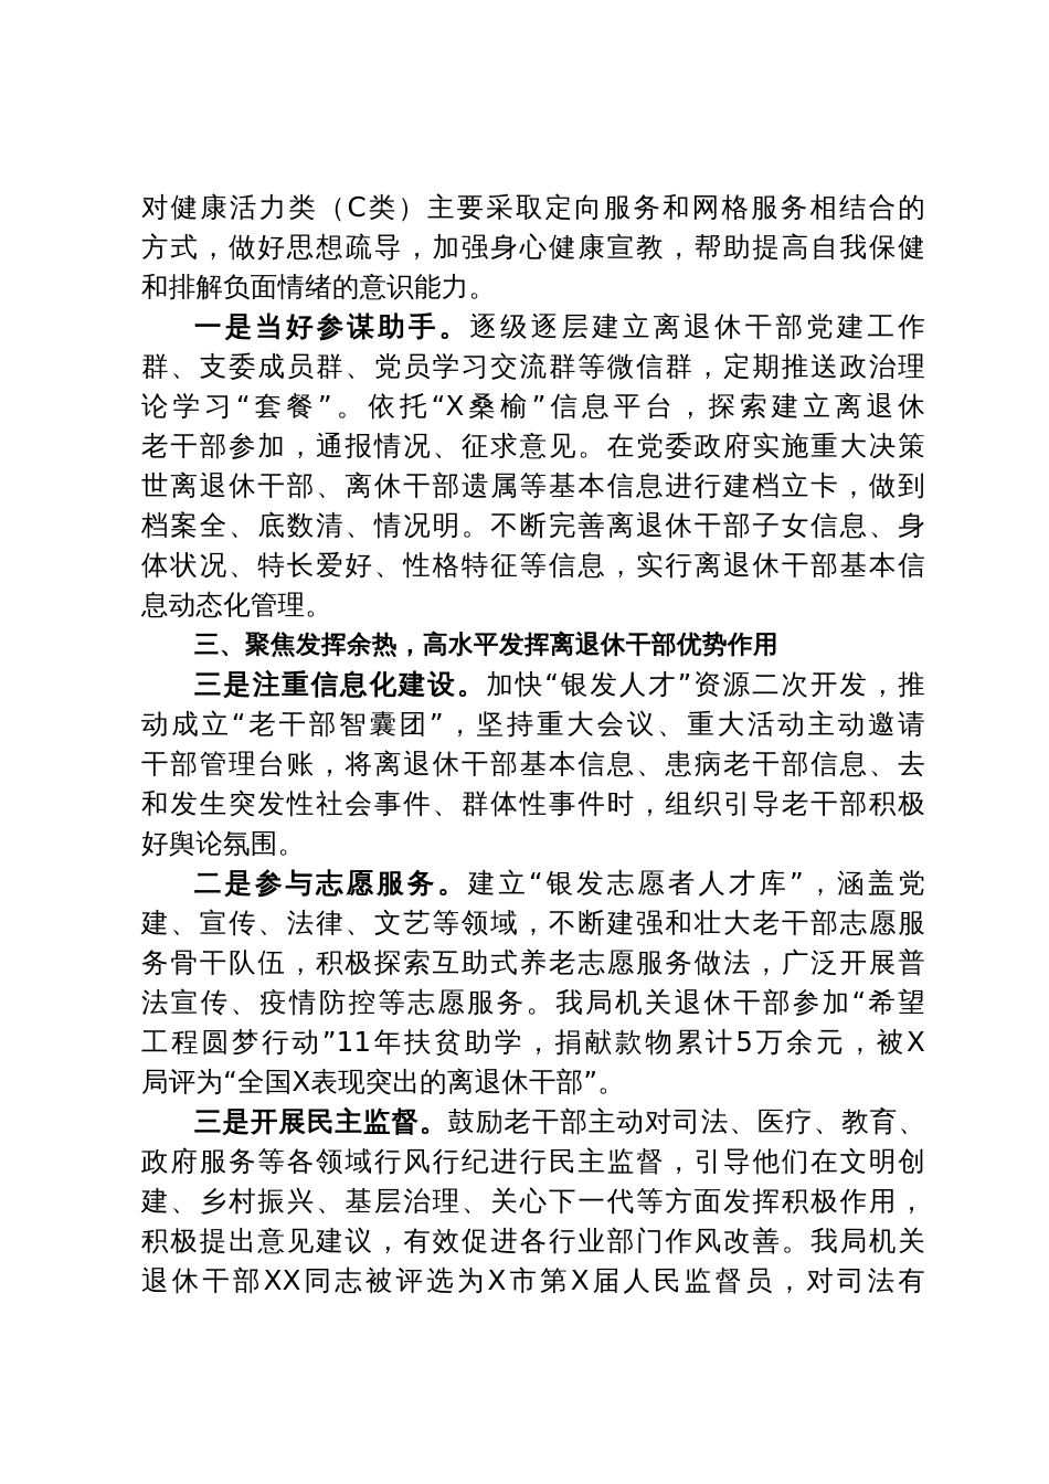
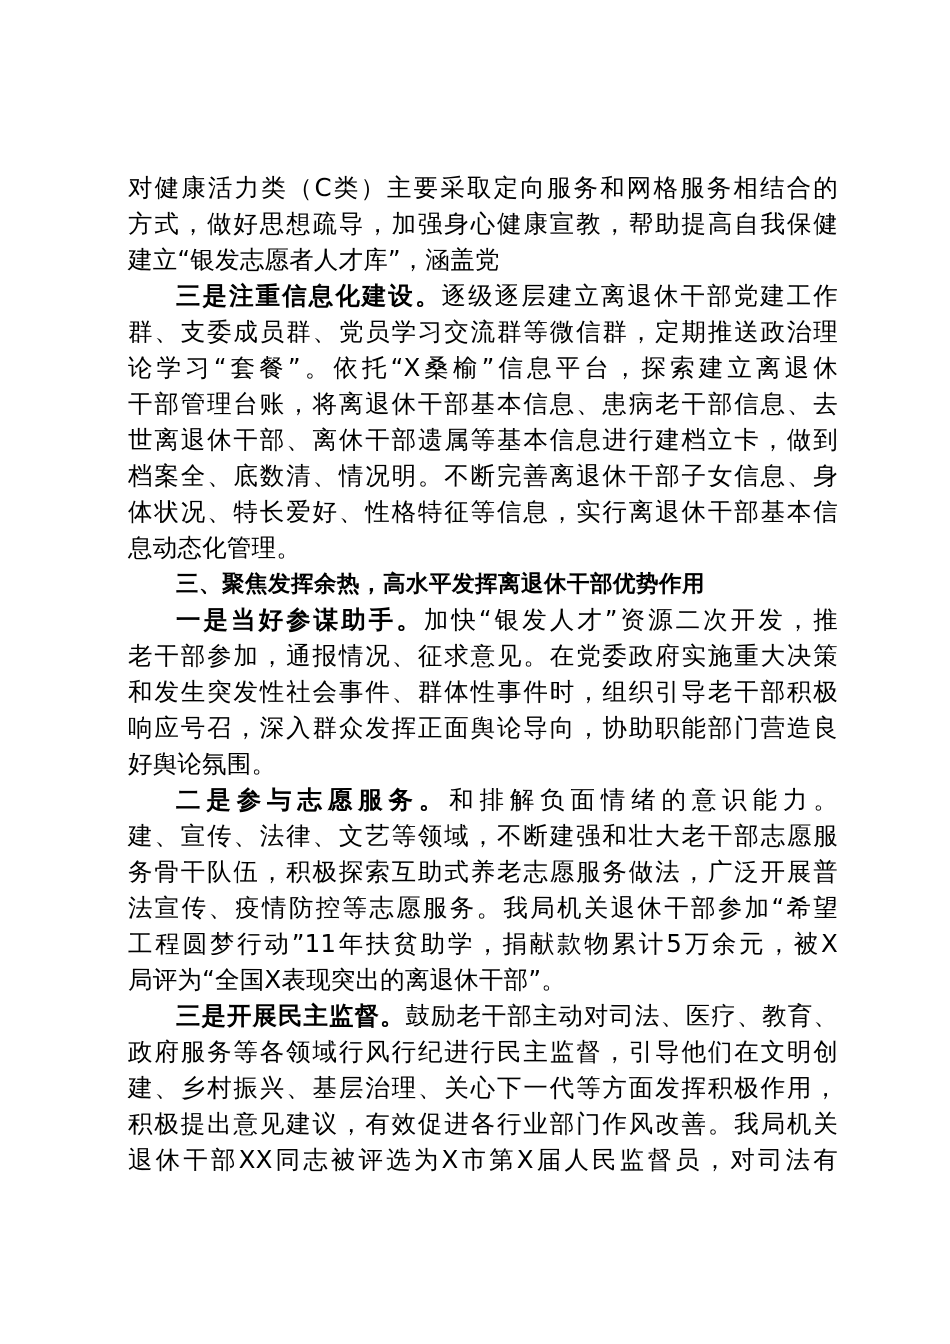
  对健康活力类（C类）主要采取定向服务和网格服务相结合的
  方式，做好思想疏导，加强身心健康宣教，帮助提高自我保健
- 和排解负面情绪的意识能力。
+ 建立“银发志愿者人才库”，涵盖党
- 一是当好参谋助手。逐级逐层建立离退休干部党建工作
+ 三是注重信息化建设。逐级逐层建立离退休干部党建工作
  群、支委成员群、党员学习交流群等微信群，定期推送政治理
  论学习“套餐”。依托“X桑榆”信息平台，探索建立离退休
- 老干部参加，通报情况、征求意见。在党委政府实施重大决策
+ 干部管理台账，将离退休干部基本信息、患病老干部信息、去
  世离退休干部、离休干部遗属等基本信息进行建档立卡，做到
  档案全、底数清、情况明。不断完善离退休干部子女信息、身
  体状况、特长爱好、性格特征等信息，实行离退休干部基本信
  息动态化管理。
  三、聚焦发挥余热，高水平发挥离退休干部优势作用
- 三是注重信息化建设。加快“银发人才”资源二次开发，推
+ 一是当好参谋助手。加快“银发人才”资源二次开发，推
- 动成立“老干部智囊团”，坚持重大会议、重大活动主动邀请
- 干部管理台账，将离退休干部基本信息、患病老干部信息、去
+ 老干部参加，通报情况、征求意见。在党委政府实施重大决策
  和发生突发性社会事件、群体性事件时，组织引导老干部积极
+ 响应号召，深入群众发挥正面舆论导向，协助职能部门营造良
  好舆论氛围。
- 二是参与志愿服务。建立“银发志愿者人才库”，涵盖党
+ 二是参与志愿服务。和排解负面情绪的意识能力。
  建、宣传、法律、文艺等领域，不断建强和壮大老干部志愿服
  务骨干队伍，积极探索互助式养老志愿服务做法，广泛开展普
  法宣传、疫情防控等志愿服务。我局机关退休干部参加“希望
  工程圆梦行动”11年扶贫助学，捐献款物累计5万余元，被X
  局评为“全国X表现突出的离退休干部”。
  三是开展民主监督。鼓励老干部主动对司法、医疗、教育、
  政府服务等各领域行风行纪进行民主监督，引导他们在文明创
  建、乡村振兴、基层治理、关心下一代等方面发挥积极作用，
  积极提出意见建议，有效促进各行业部门作风改善。我局机关
  退休干部XX同志被评选为X市第X届人民监督员，对司法有
